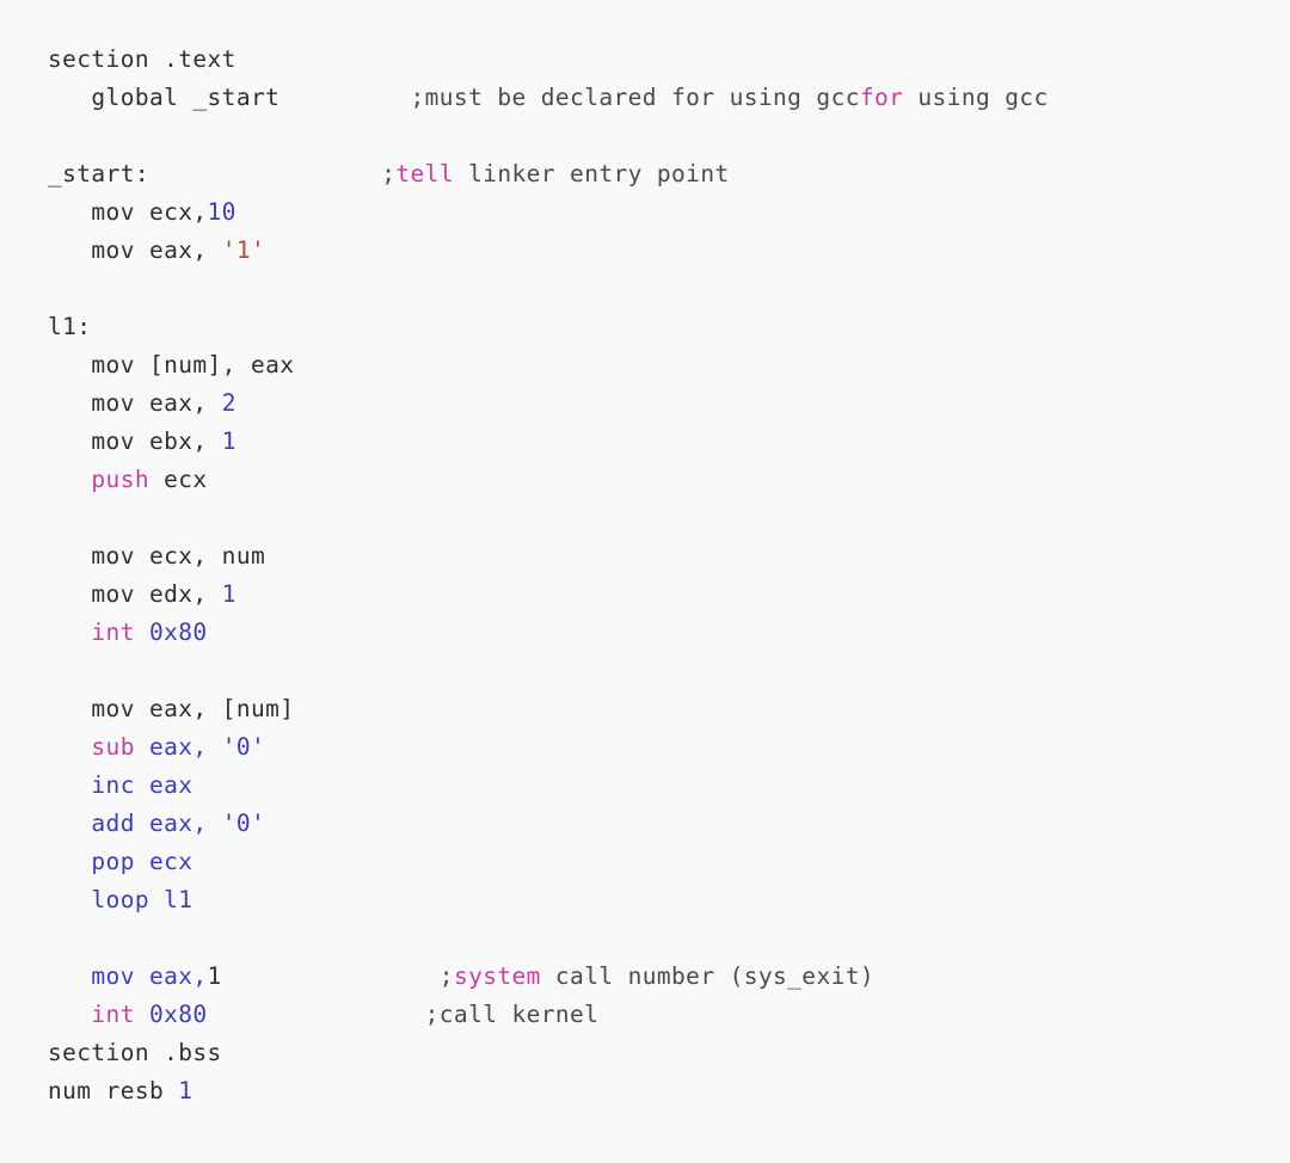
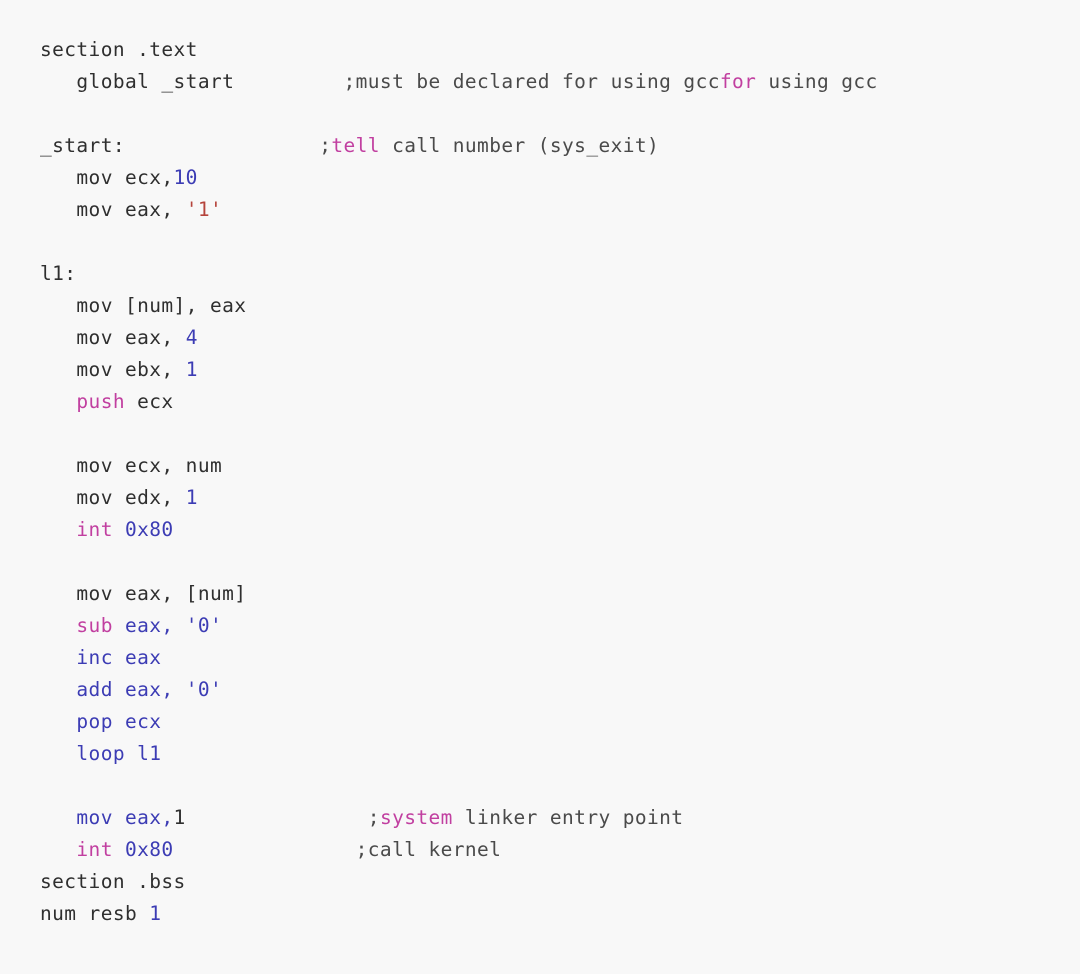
  section .text
  global _start ;must be declared for using gccfor using gcc
- _start: ;tell linker entry point
+ _start: ;tell call number (sys_exit)
  mov ecx,10
  mov eax, '1'
  l1:
  mov [num], eax
- mov eax, 2
+ mov eax, 4
  mov ebx, 1
  push ecx
  mov ecx, num
  mov edx, 1
  int 0x80
  mov eax, [num]
  sub eax, '0'
  inc eax
  add eax, '0'
  pop ecx
  loop l1
- mov eax,1 ;system call number (sys_exit)
+ mov eax,1 ;system linker entry point
  int 0x80 ;call kernel
  section .bss
  num resb 1
